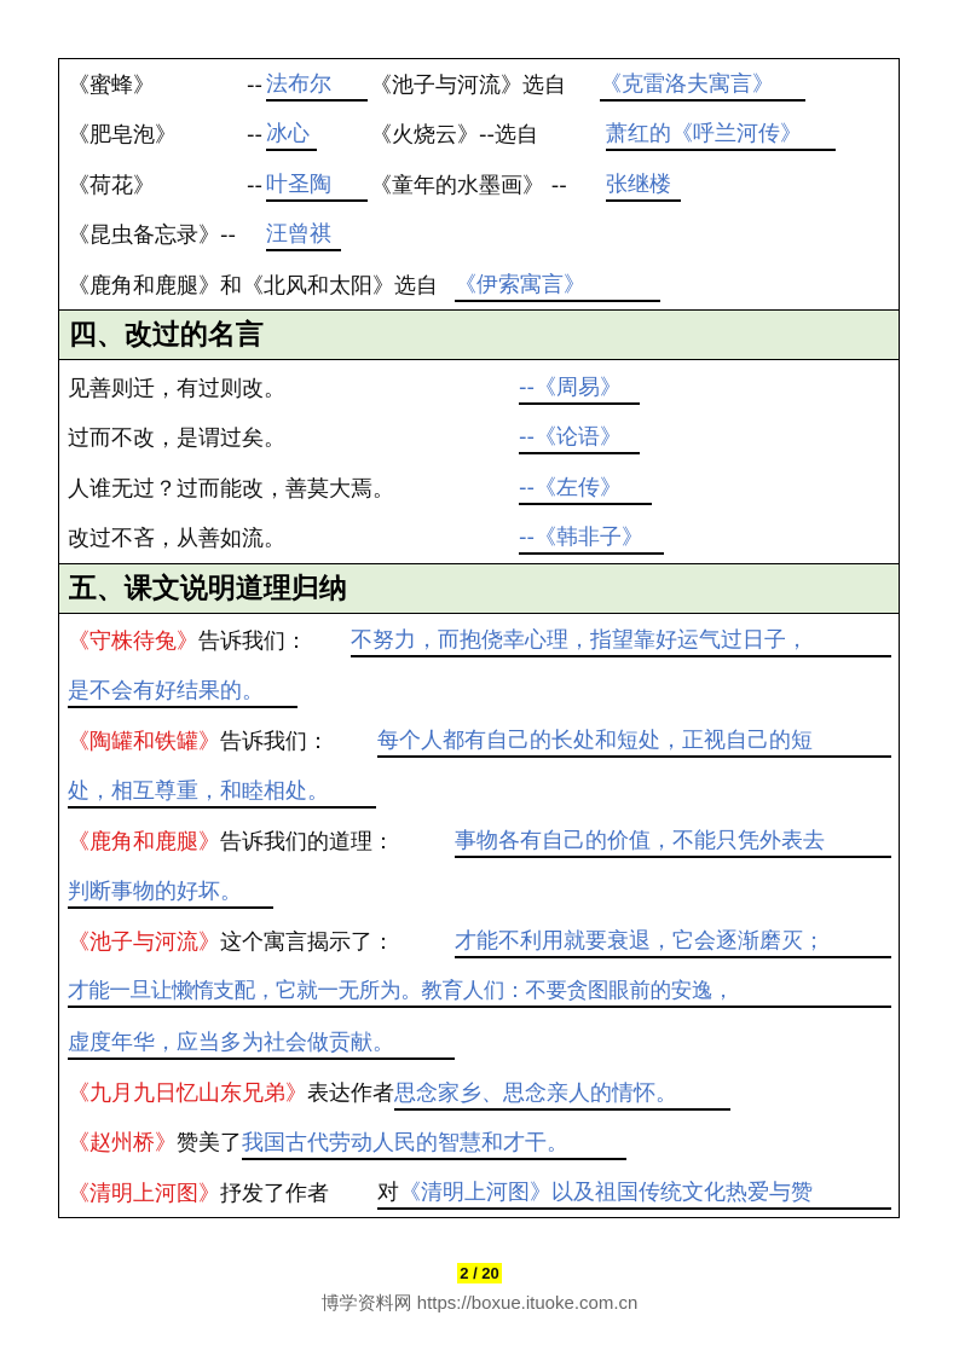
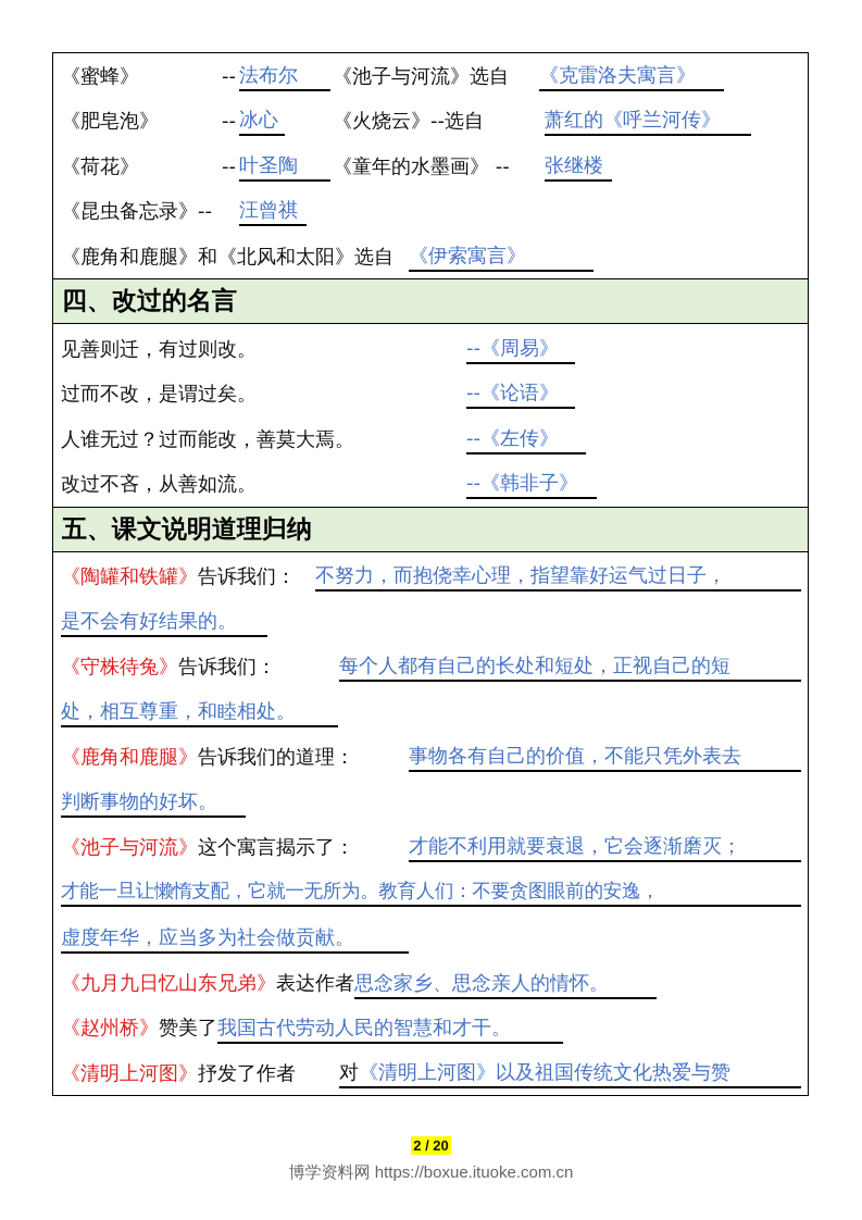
  《蜜蜂》
  --
  法布尔
  《池子与河流》选自
  《克雷洛夫寓言》
  《肥皂泡》
  --
  冰心
  《火烧云》--选自
  萧红的《呼兰河传》
  《荷花》
  --
  叶圣陶
  《童年的水墨画》 --
  张继楼
  《昆虫备忘录》--
  汪曾祺
  《鹿角和鹿腿》和《北风和太阳》选自
  《伊索寓言》
  四、改过的名言
  见善则迁，有过则改。
  --《周易》
  过而不改，是谓过矣。
  --《论语》
  人谁无过？过而能改，善莫大焉。
  --《左传》
  改过不吝，从善如流。
  --《韩非子》
  五、课文说明道理归纳
- 《守株待兔》告诉我们：
+ 《陶罐和铁罐》告诉我们：
  不努力，而抱侥幸心理，指望靠好运气过日子，
  是不会有好结果的。
- 《陶罐和铁罐》告诉我们：
+ 《守株待兔》告诉我们：
  每个人都有自己的长处和短处，正视自己的短
  处，相互尊重，和睦相处。
  《鹿角和鹿腿》告诉我们的道理：
  事物各有自己的价值，不能只凭外表去
  判断事物的好坏。
  《池子与河流》这个寓言揭示了：
  才能不利用就要衰退，它会逐渐磨灭；
  才能一旦让懒惰支配，它就一无所为。教育人们：不要贪图眼前的安逸，
  虚度年华，应当多为社会做贡献。
  《九月九日忆山东兄弟》表达作者思念家乡、思念亲人的情怀。
  《赵州桥》赞美了我国古代劳动人民的智慧和才干。
  《清明上河图》抒发了作者
  对《清明上河图》以及祖国传统文化热爱与赞
  2 / 20
  博学资料网 https://boxue.ituoke.com.cn
